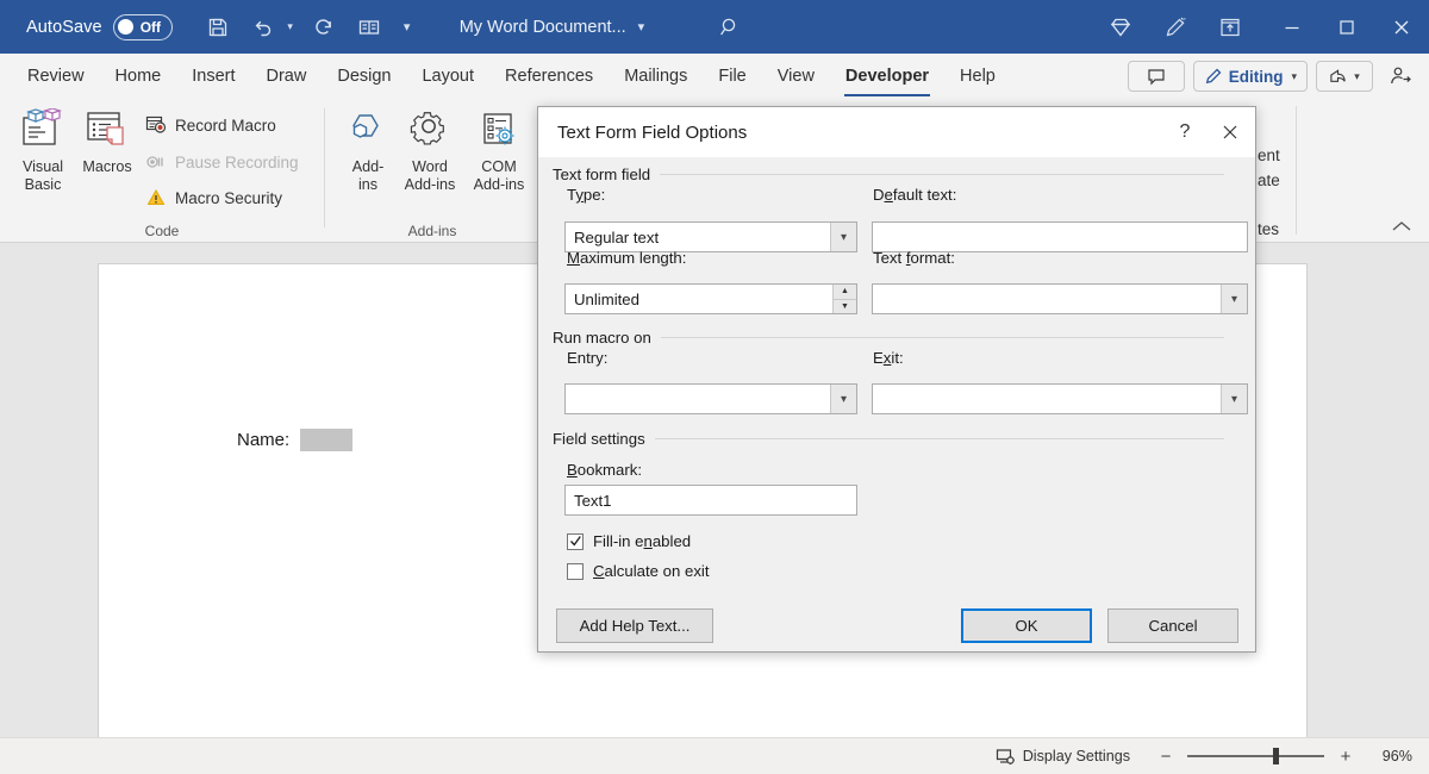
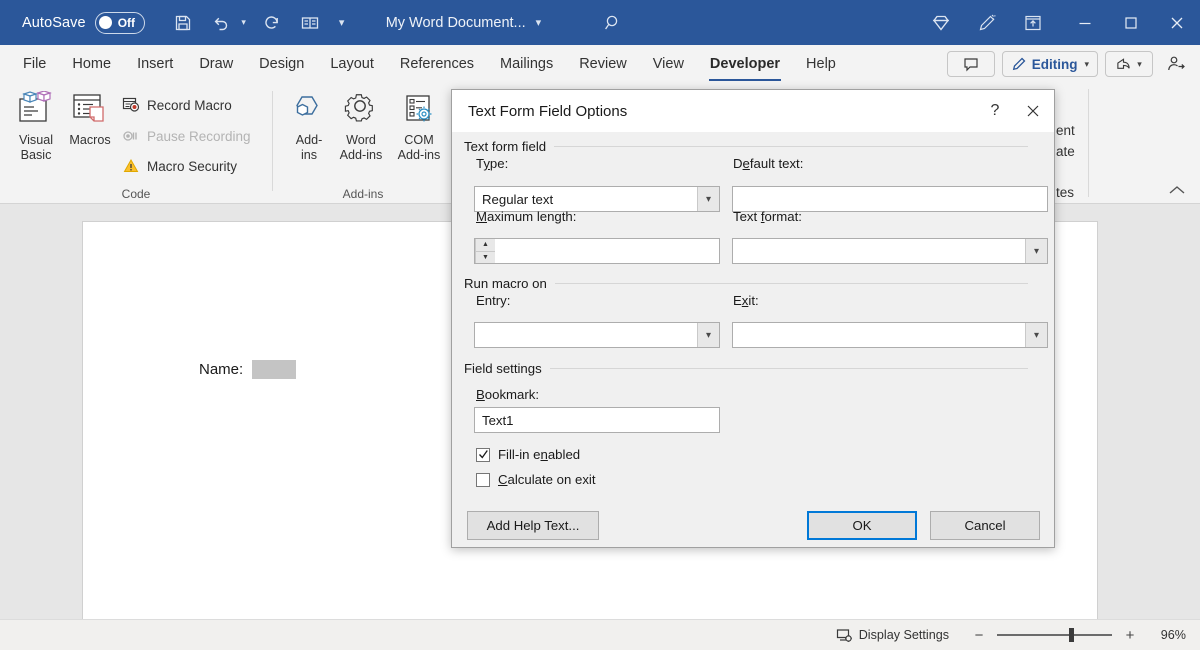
  AutoSave
  Off
  ▾
  ▾
  My Word Document...
  ▾
- Review
+ File
  Home
  Insert
  Draw
  Design
  Layout
  References
  Mailings
- File
+ Review
  View
  Developer
  Help
  Editing
  ▾
  ▾
  Visual
  Basic
  Macros
  Record Macro
  Pause Recording
  Macro Security
  Code
  Add-
  ins
  Word
  Add-ins
  COM
  Add-ins
  Add-ins
  ent
  ate
  tes
  Name:
  Display Settings
  −
  +
  96%
  Text Form Field Options
  ?
  Text form field
  Type:
  Regular text
  ▾
  Default text:
  Maximum length:
- Unlimited
  Text format:
  ▾
  Run macro on
  Entry:
  ▾
  Exit:
  ▾
  Field settings
  Bookmark:
  Text1
  Fill-in enabled
  Calculate on exit
  Add Help Text...
  OK
  Cancel
